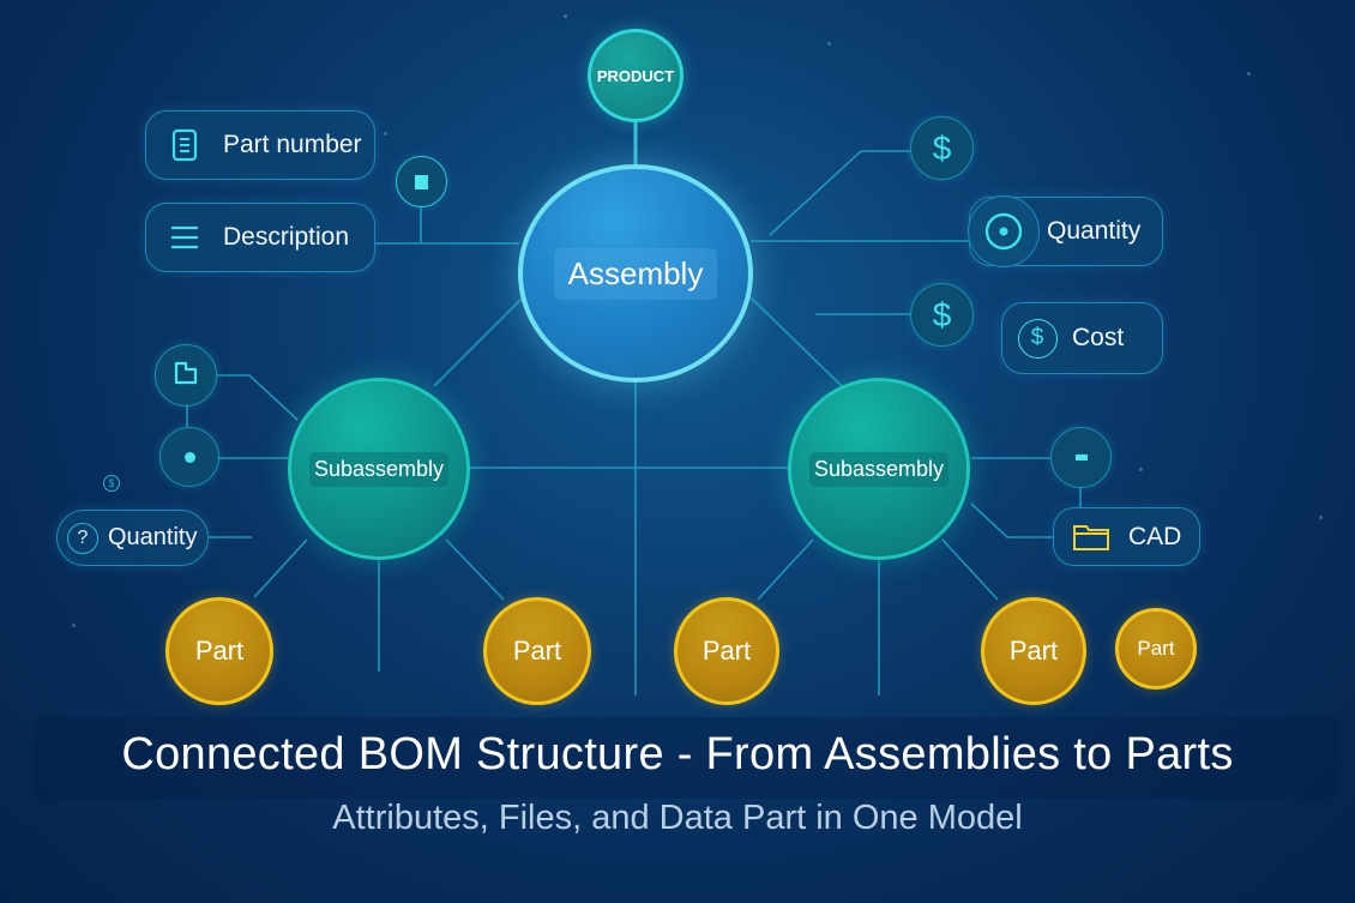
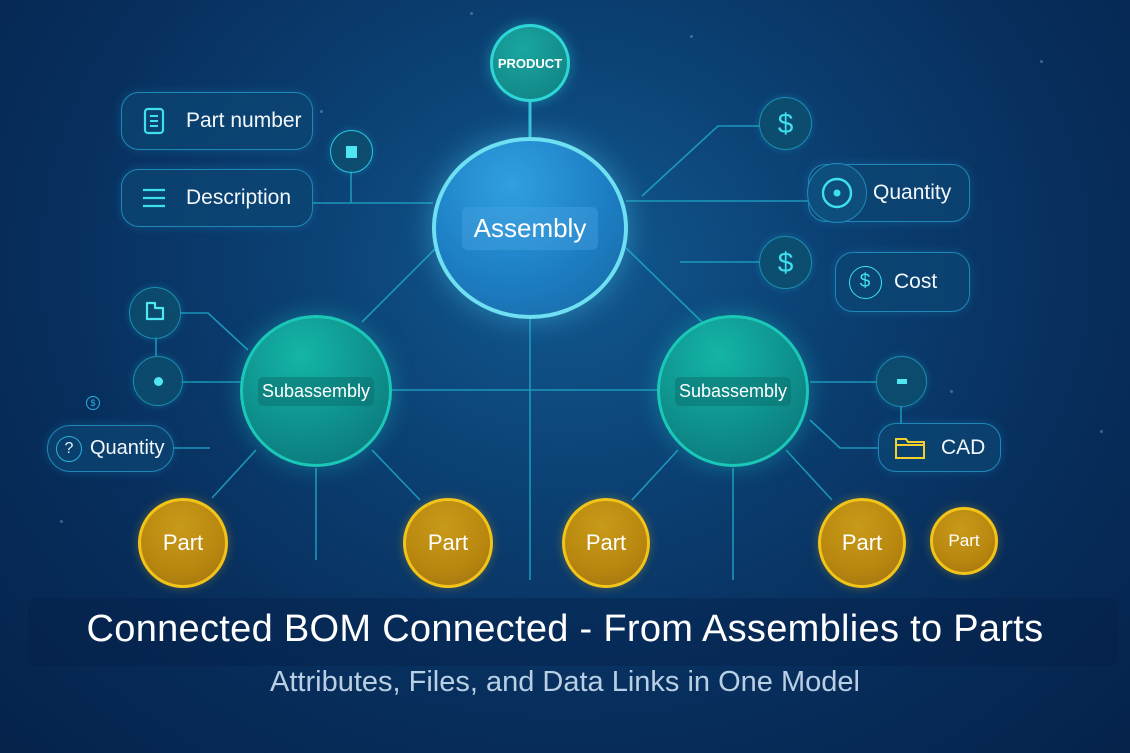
  Part number
  Description
  PRODUCT
  Assembly
  $
  Quantity
  $
  $
  Cost
  Subassembly
  Subassembly
  $
  ?
  Quantity
  CAD
  Part
  Part
  Part
  Part
  Part
- Connected BOM Structure - From Assemblies to Parts
+ Connected BOM Connected - From Assemblies to Parts
- Attributes, Files, and Data Part in One Model
+ Attributes, Files, and Data Links in One Model
